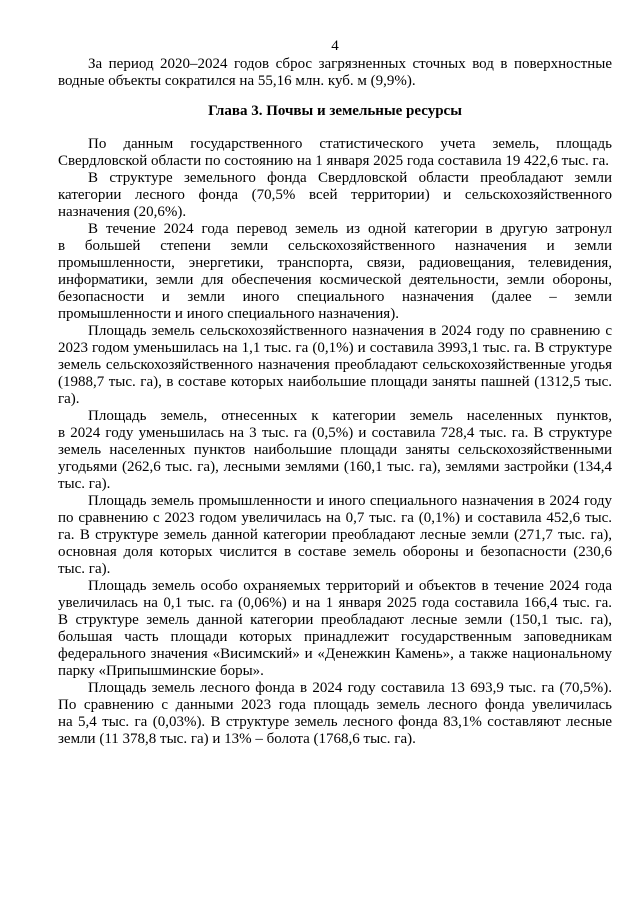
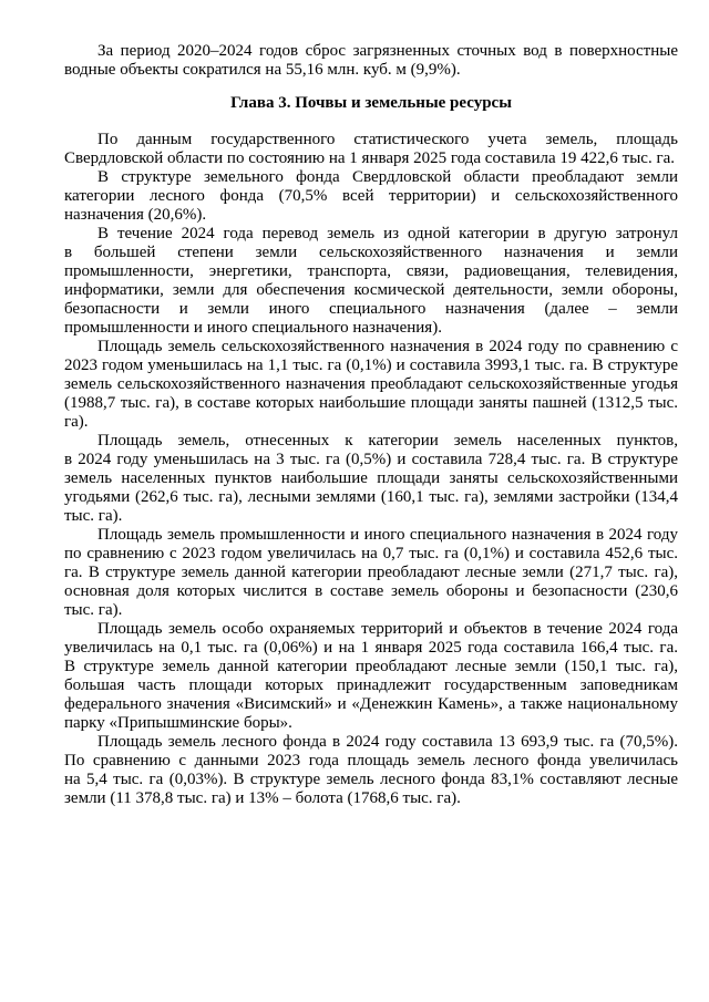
- 4
  За период 2020–2024 годов сброс загрязненных сточных вод в поверхностные водные объекты сократился на 55,16 млн. куб. м (9,9%).
  Глава 3. Почвы и земельные ресурсы
  По данным государственного статистического учета земель, площадь Свердловской области по состоянию на 1 января 2025 года составила 19 422,6 тыс. га.
  В структуре земельного фонда Свердловской области преобладают земли категории лесного фонда (70,5% всей территории) и сельскохозяйственного назначения (20,6%).
  В течение 2024 года перевод земель из одной категории в другую затронул в большей степени земли сельскохозяйственного назначения и земли промышленности, энергетики, транспорта, связи, радиовещания, телевидения, информатики, земли для обеспечения космической деятельности, земли обороны, безопасности и земли иного специального назначения (далее – земли промышленности и иного специального назначения).
  Площадь земель сельскохозяйственного назначения в 2024 году по сравнению с 2023 годом уменьшилась на 1,1 тыс. га (0,1%) и составила 3993,1 тыс. га. В структуре земель сельскохозяйственного назначения преобладают сельскохозяйственные угодья (1988,7 тыс. га), в составе которых наибольшие площади заняты пашней (1312,5 тыс. га).
  Площадь земель, отнесенных к категории земель населенных пунктов, в 2024 году уменьшилась на 3 тыс. га (0,5%) и составила 728,4 тыс. га. В структуре земель населенных пунктов наибольшие площади заняты сельскохозяйственными угодьями (262,6 тыс. га), лесными землями (160,1 тыс. га), землями застройки (134,4 тыс. га).
  Площадь земель промышленности и иного специального назначения в 2024 году по сравнению с 2023 годом увеличилась на 0,7 тыс. га (0,1%) и составила 452,6 тыс. га. В структуре земель данной категории преобладают лесные земли (271,7 тыс. га), основная доля которых числится в составе земель обороны и безопасности (230,6 тыс. га).
  Площадь земель особо охраняемых территорий и объектов в течение 2024 года увеличилась на 0,1 тыс. га (0,06%) и на 1 января 2025 года составила 166,4 тыс. га. В структуре земель данной категории преобладают лесные земли (150,1 тыс. га), большая часть площади которых принадлежит государственным заповедникам федерального значения «Висимский» и «Денежкин Камень», а также национальному парку «Припышминские боры».
  Площадь земель лесного фонда в 2024 году составила 13 693,9 тыс. га (70,5%). По сравнению с данными 2023 года площадь земель лесного фонда увеличилась на 5,4 тыс. га (0,03%). В структуре земель лесного фонда 83,1% составляют лесные земли (11 378,8 тыс. га) и 13% – болота (1768,6 тыс. га).
